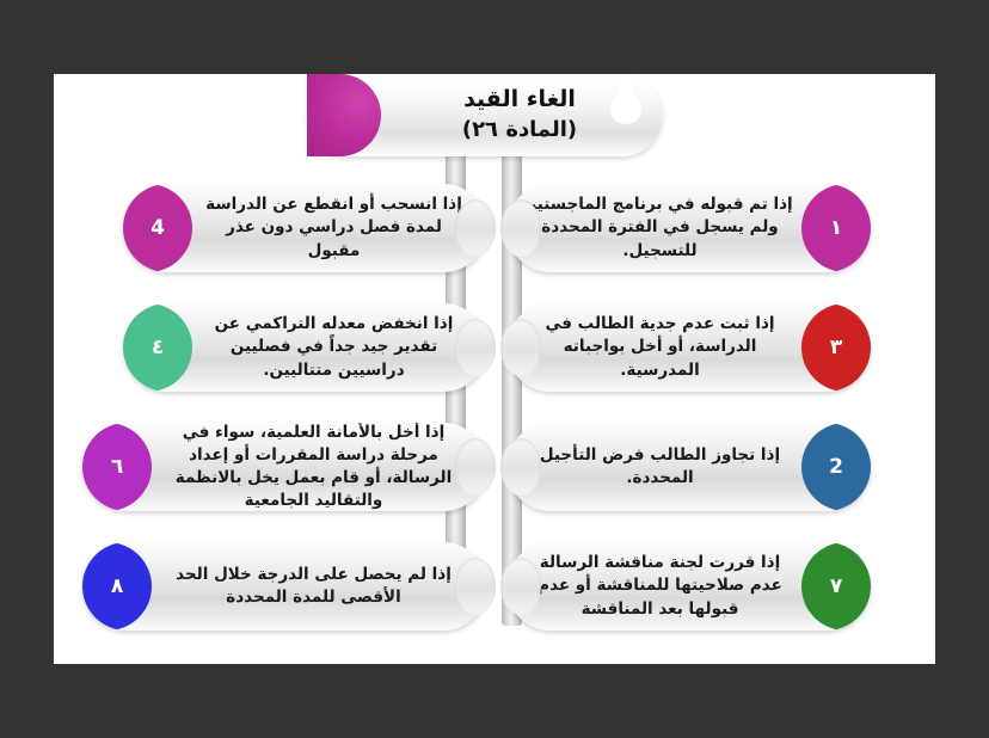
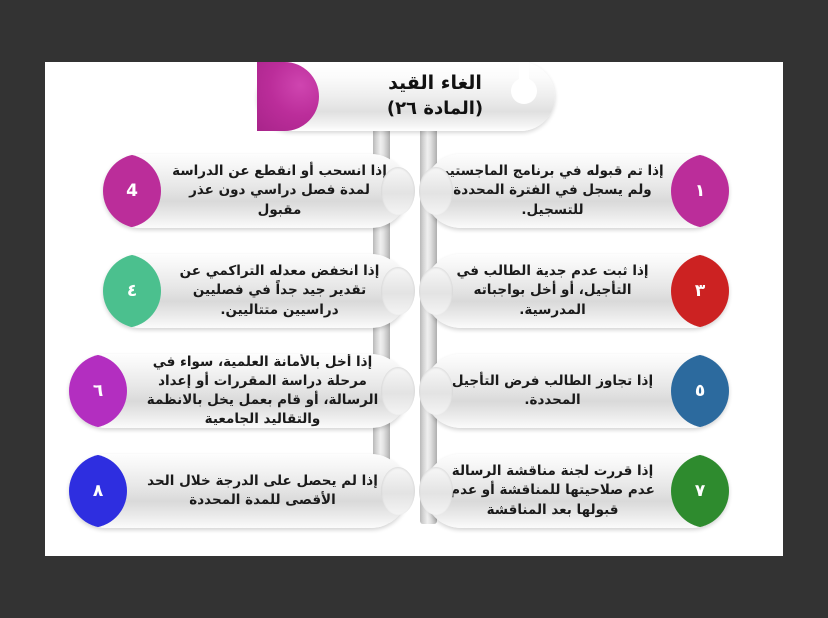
  الغاء القيد
  (المادة ٢٦)
  ١
  إذا تم قبوله في برنامج الماجست ولم يسجل في الفترة المحددة للتسجيل.
  ٣
- إذا ثبت عدم جدية الطالب في الدراسة، أو أخل بواجباته المدرسية.
+ إذا ثبت عدم جدية الطالب في التأجيل، أو أخل بواجباته المدرسية.
- 2
+ ٥
  إذا تجاوز الطالب فرض التأجيل المحددة.
  ٧
  إذا قررت لجنة مناقشة الرسال عدم صلاحيتها للمناقشة أو عد قبولها بعد المناقشة
  4
  ا انسحب أو انقطع عن الدراسة لمدة فصل دراسي دون عذر مقبول
  ٤
  ذا انخفض معدله التراكمي عن تقدير جيد جداً في فصليين دراسيين متتاليين.
  ٦
  إذا أخل بالأمانة العلمية، سواء في مرحلة دراسة المقررات أو إعدادلرسالة، أو قام بعمل يخل بالانظمة والتقاليد الجامعية
  ٨
  ذا لم يحصل على الدرجة خلال الحد الأقصى للمدة المحددة
